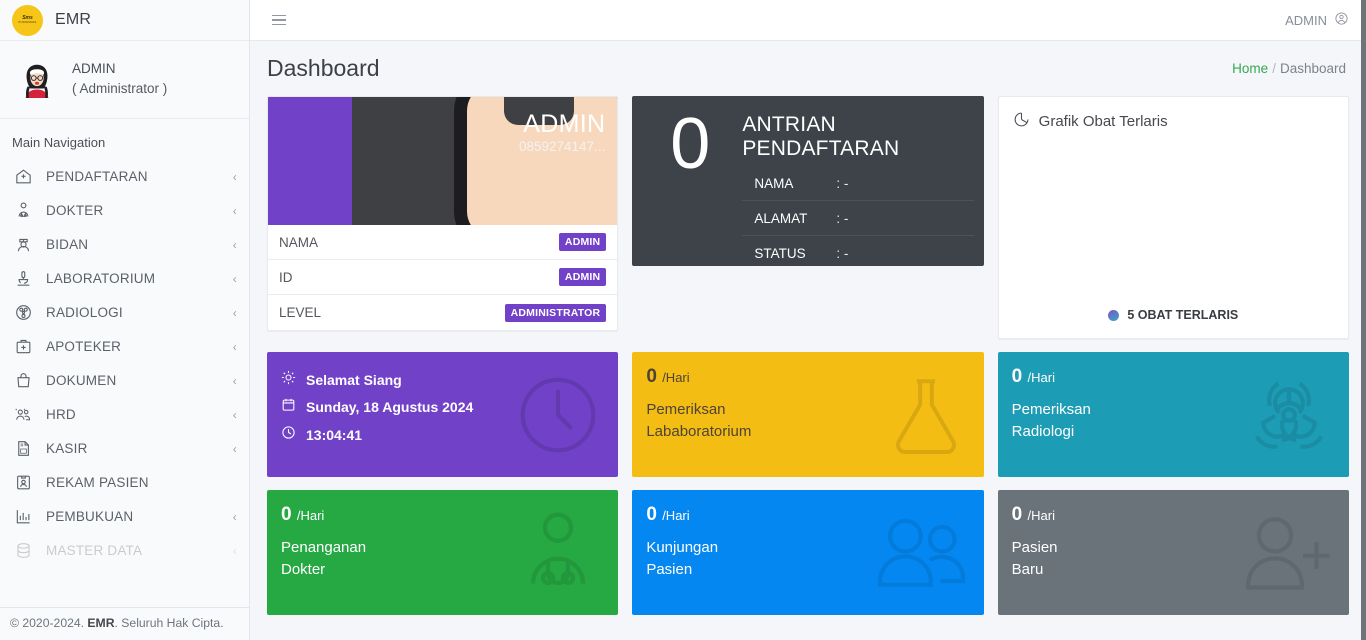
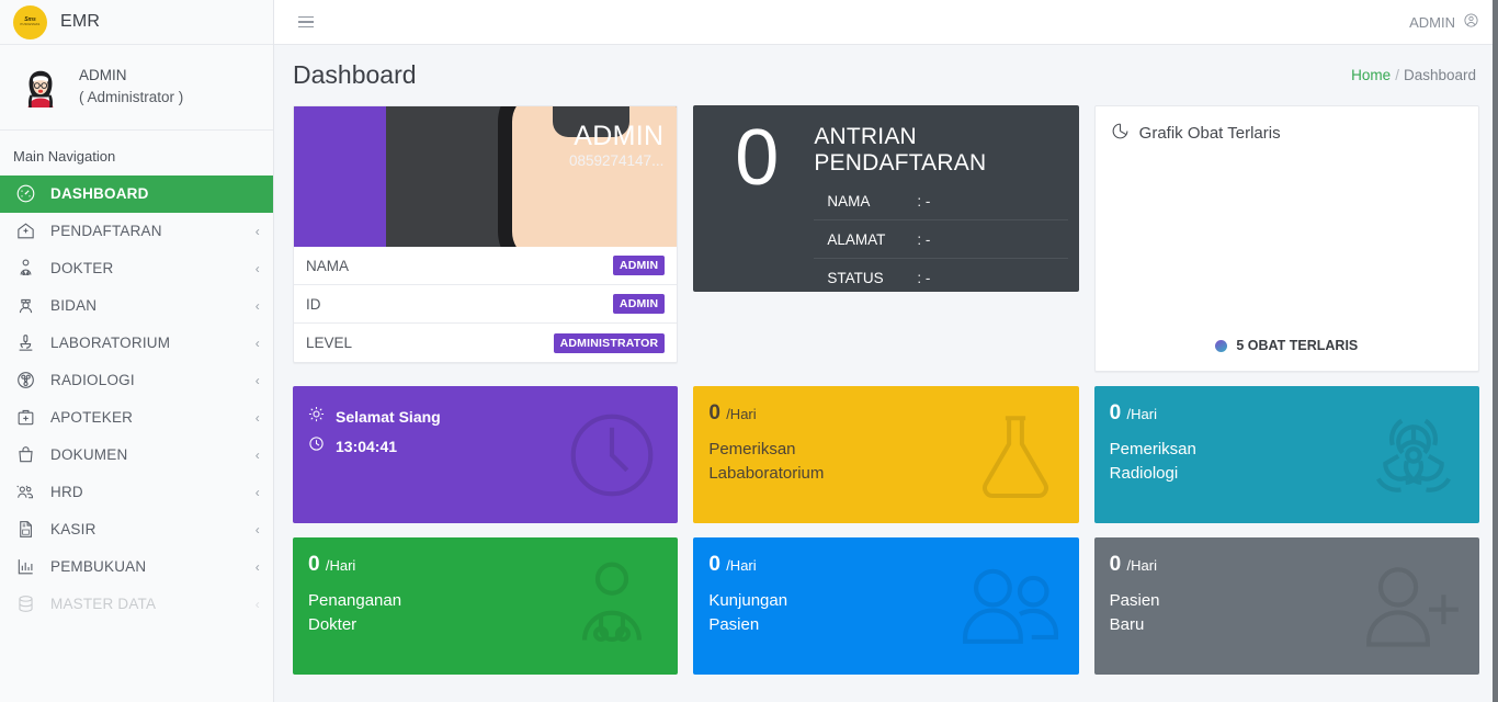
  EMR
  ADMIN
  ( Administrator )
  Main Navigation
+ DASHBOARD
  PENDAFTARAN
  ‹
  DOKTER
  ‹
  BIDAN
  ‹
  LABORATORIUM
  ‹
  RADIOLOGI
  ‹
  APOTEKER
  ‹
  DOKUMEN
  ‹
  HRD
  ‹
  KASIR
  ‹
- REKAM PASIEN
  PEMBUKUAN
  ‹
  MASTER DATA
  ‹
- © 2020-2024. EMR. Seluruh Hak Cipta.
  ADMIN
  Dashboard
  Home / Dashboard
  ADMIN
  0859274147...
  NAMA
  ADMIN
  ID
  ADMIN
  LEVEL
  ADMINISTRATOR
  0
  ANTRIAN
  PENDAFTARAN
  NAMA
  : -
  ALAMAT
  : -
  STATUS
  : -
  Grafik Obat Terlaris
  5 OBAT TERLARIS
  Selamat Siang
- Sunday, 18 Agustus 2024
  13:04:41
  0 /Hari
  Pemeriksan
  Lababoratorium
  0 /Hari
  Pemeriksan
  Radiologi
  0 /Hari
  Penanganan
  Dokter
  0 /Hari
  Kunjungan
  Pasien
  0 /Hari
  Pasien
  Baru
